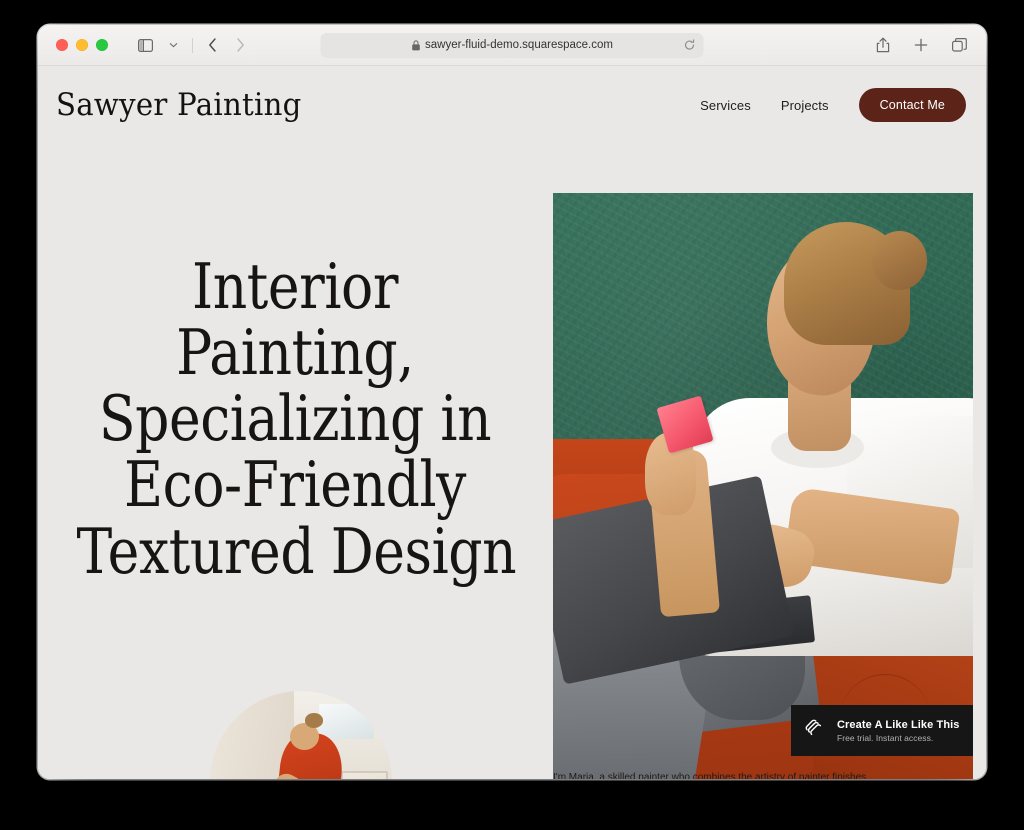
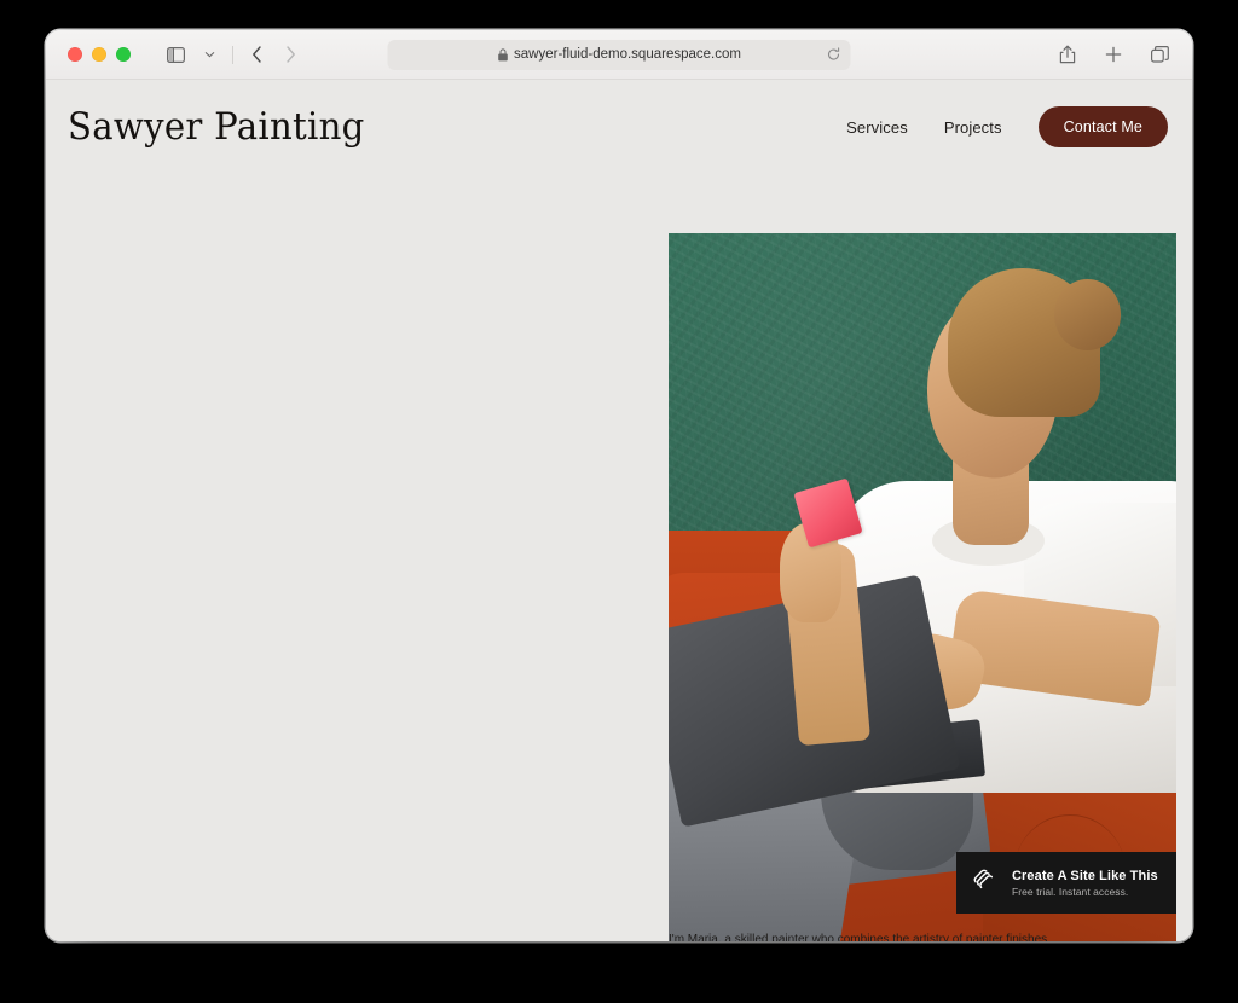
  sawyer-fluid-demo.squarespace.com
  Sawyer Painting
  Services
  Projects
  Contact Me
- Interior
- Painting,
- Specializing in
- Eco-Friendly
- Textured Design
  I'm Maria, a skilled painter who combines the artistry of painter finishes
- Create A Like Like This
+ Create A Site Like This
  Free trial. Instant access.
